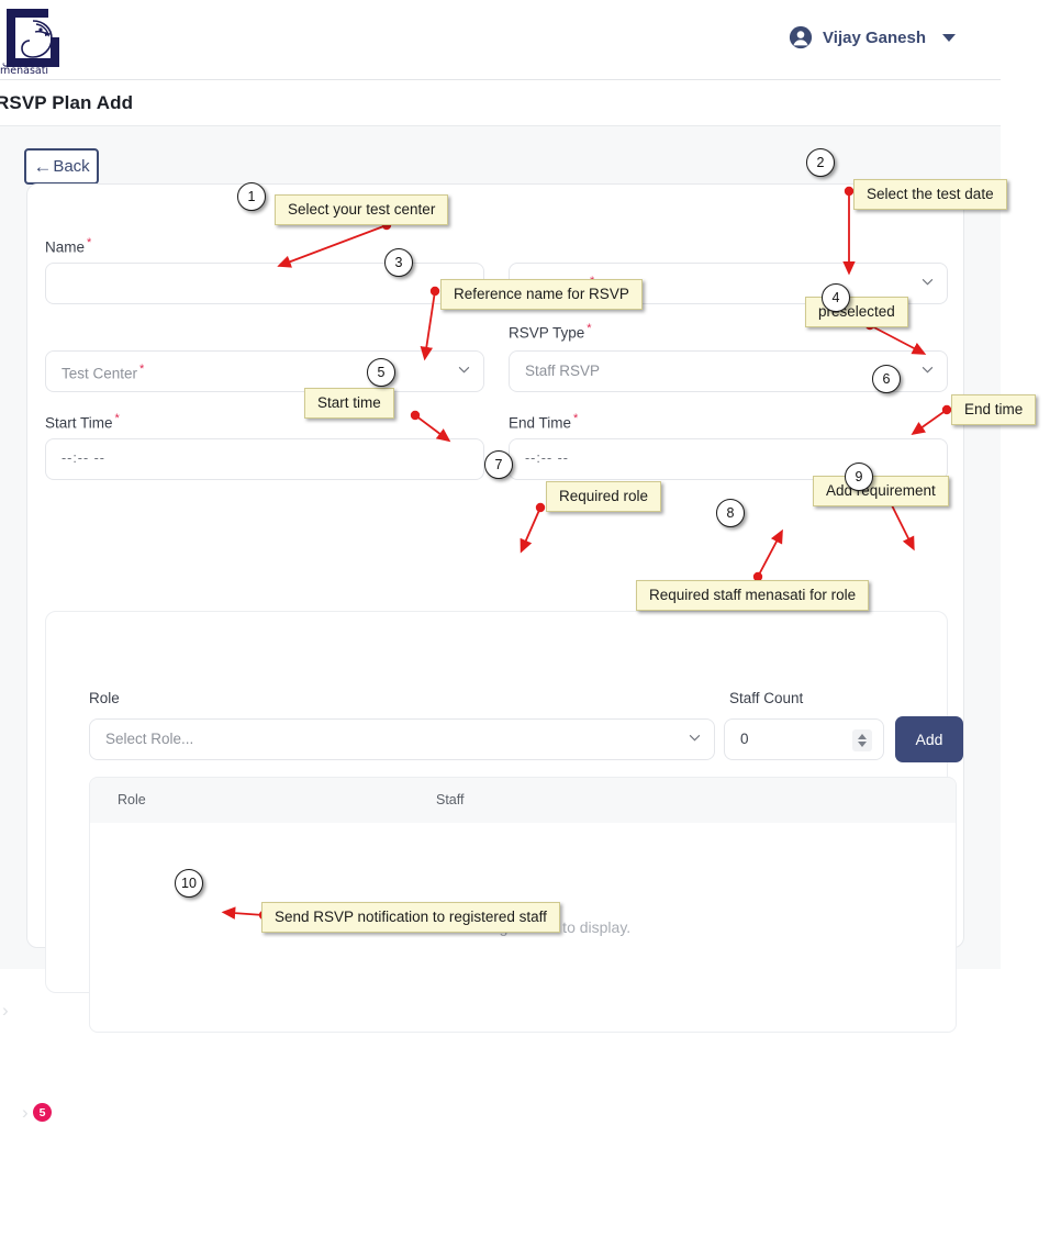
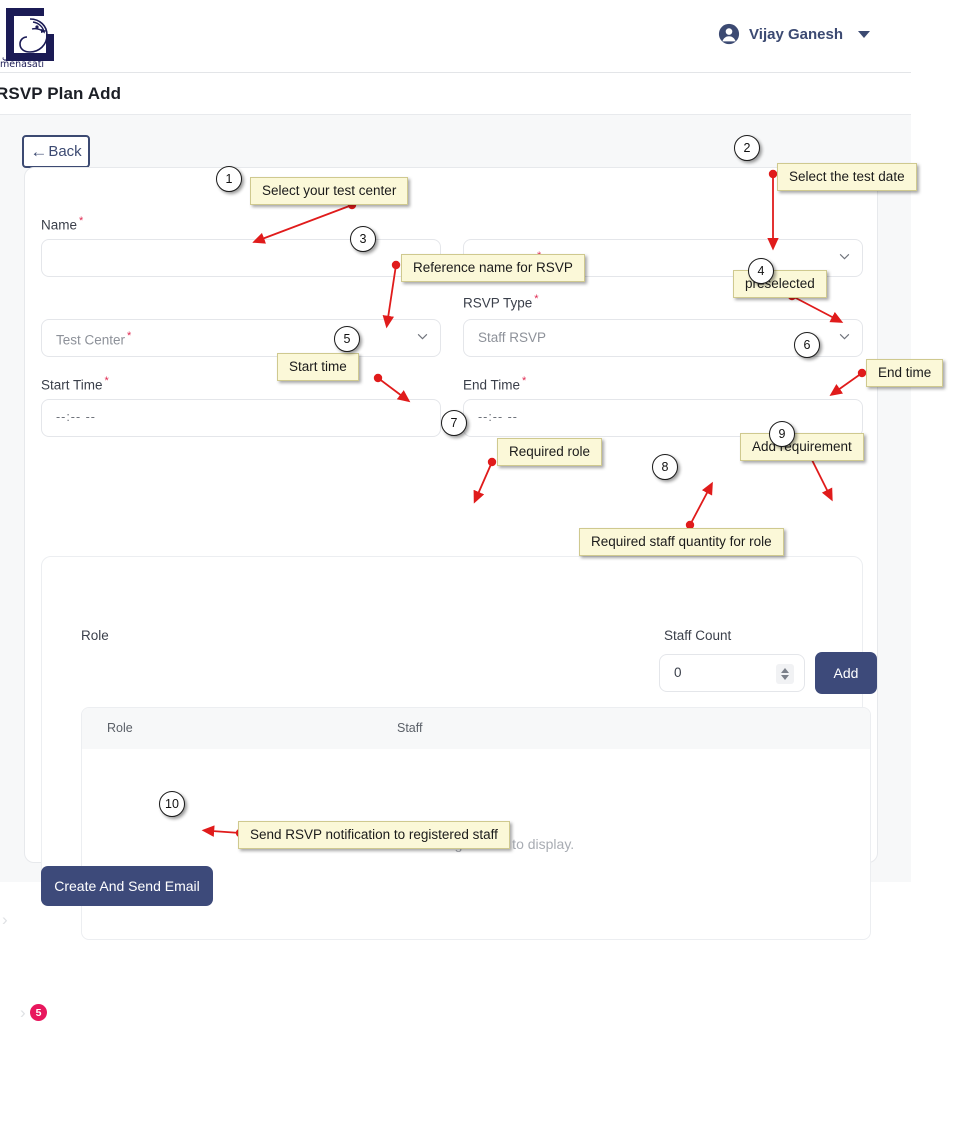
  منصاتي
  menasati
  Vijay Ganesh
  RSVP Plan Add
  ←
  Back
  Name *
  RSVP Type *
  Test Center *
  Staff RSVP
  Start Time *
  End Time *
  --:-- --
  --:-- --
  Role
  Staff Count
- Select Role...
  0
  Add
  Role
  Staff
+ Create And Send Email
  ›
  ›
  5
  Select your test center
  1
  Select the test date
  2
  Reference name for RSVP
  3
  prselected
  4
  Start time
  5
  End time
  6
  Required role
  7
- Required staff menasati for role
+ Required staff quantity for role
  8
  Addequirement
  9
  Send RSVP notification to registered staff
  10
